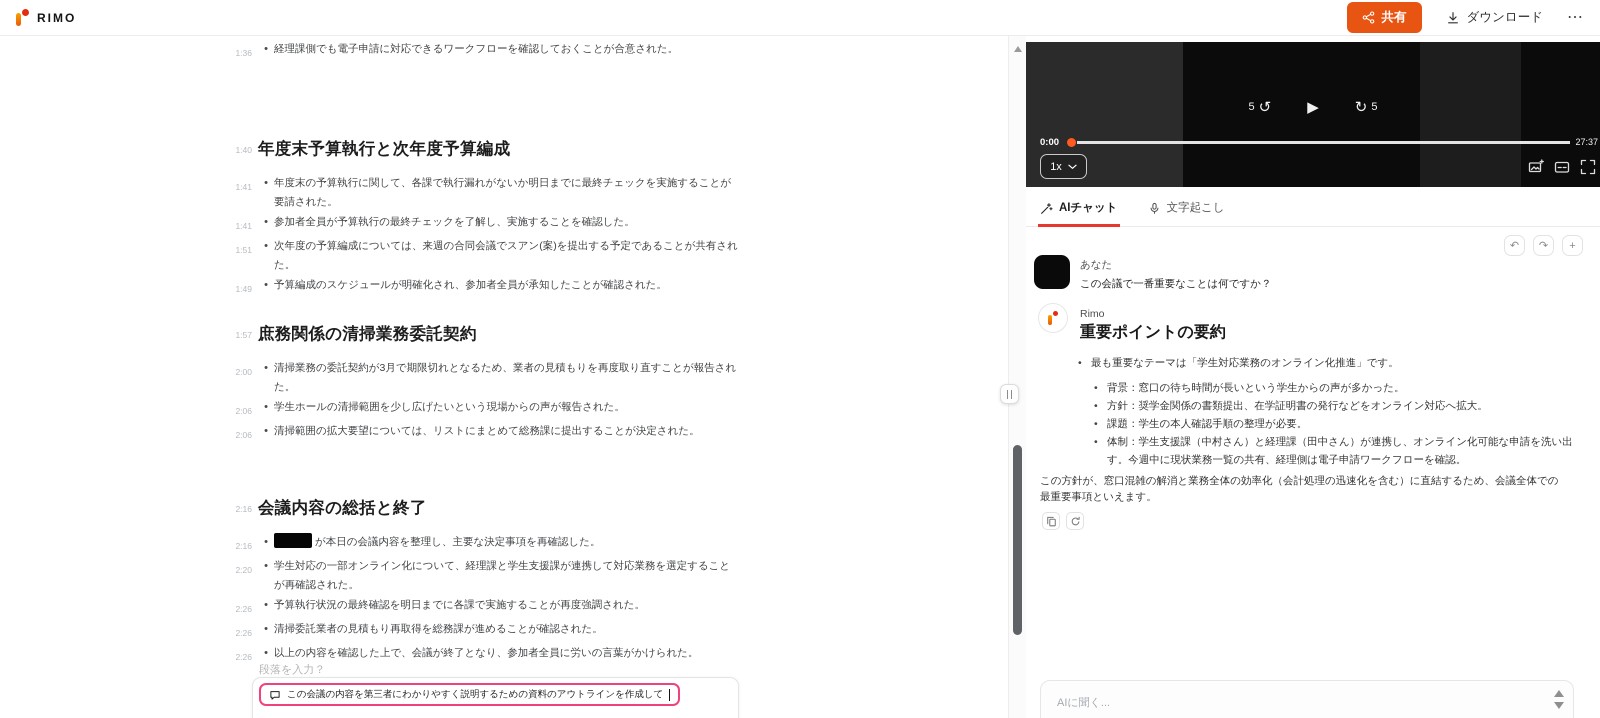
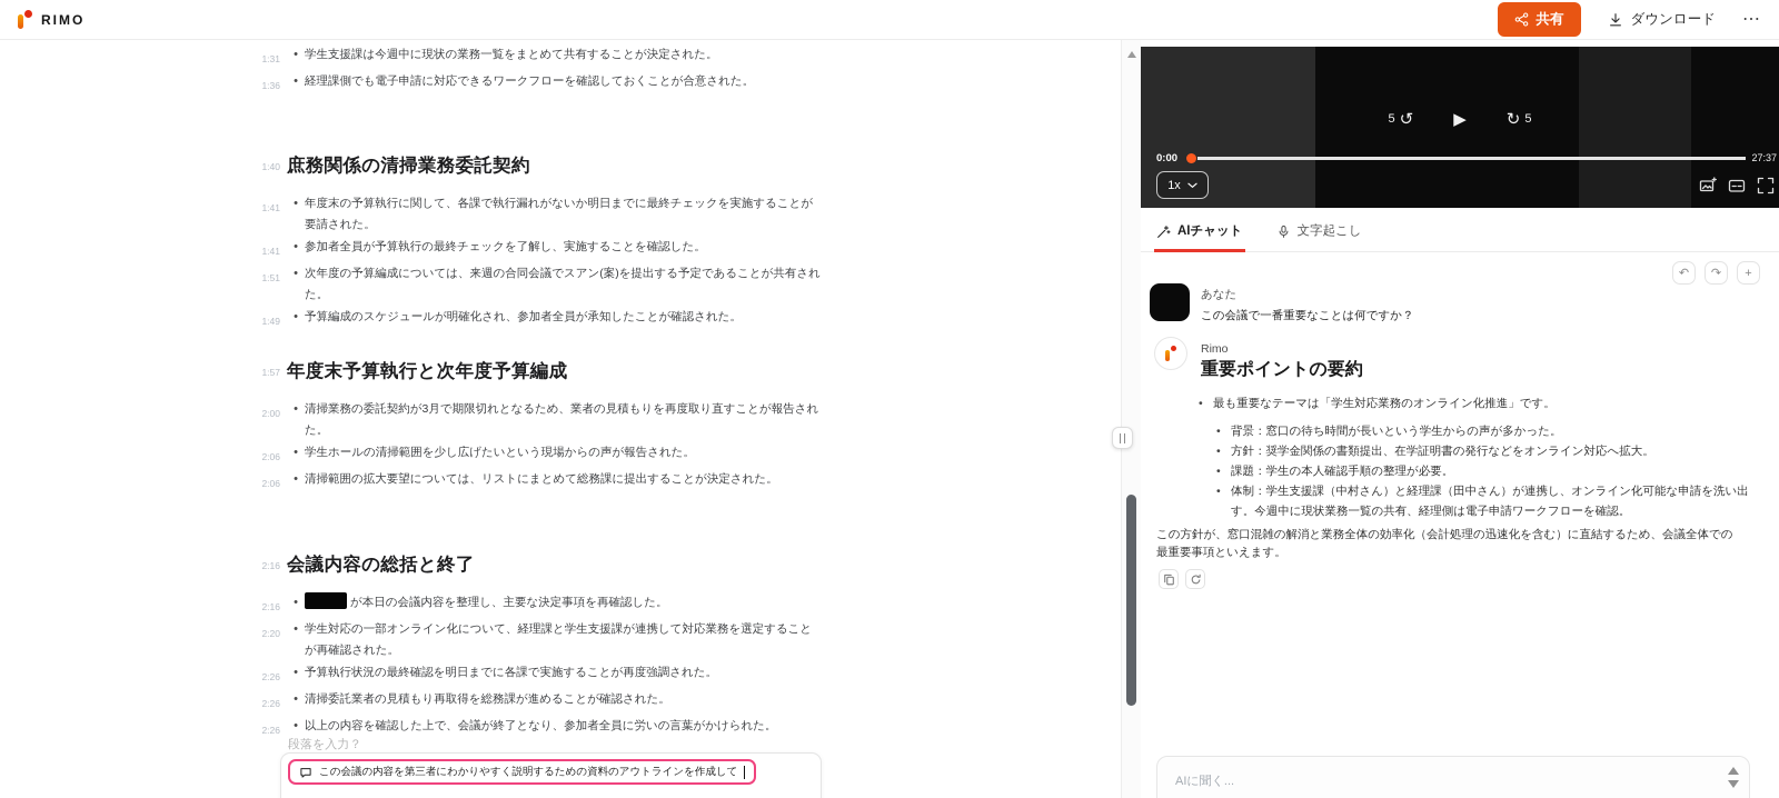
  RIMO
  共有
  ダウンロード
  ⋯
+ 1:31
+ 学生支援課は今週中に現状の業務一覧をまとめて共有することが決定された。
  1:36
  経理課側でも電子申請に対応できるワークフローを確認しておくことが合意された。
  1:40
- 年度末予算執行と次年度予算編成
+ 庶務関係の清掃業務委託契約
  1:41
  年度末の予算執行に関して、各課で執行漏れがないか明日までに最終チェックを実施することが要請された。
  1:41
  参加者全員が予算執行の最終チェックを了解し、実施することを確認した。
  1:51
  次年度の予算編成については、来週の合同会議でスアン(案)を提出する予定であることが共有された。
  1:49
  予算編成のスケジュールが明確化され、参加者全員が承知したことが確認された。
  1:57
- 庶務関係の清掃業務委託契約
+ 年度末予算執行と次年度予算編成
  2:00
  清掃業務の委託契約が3月で期限切れとなるため、業者の見積もりを再度取り直すことが報告された。
  2:06
  学生ホールの清掃範囲を少し広げたいという現場からの声が報告された。
  2:06
  清掃範囲の拡大要望については、リストにまとめて総務課に提出することが決定された。
  2:16
  会議内容の総括と終了
  2:16
  が本日の会議内容を整理し、主要な決定事項を再確認した。
  2:20
  学生対応の一部オンライン化について、経理課と学生支援課が連携して対応業務を選定することが再確認された。
  2:26
  予算執行状況の最終確認を明日までに各課で実施することが再度強調された。
  2:26
  清掃委託業者の見積もり再取得を総務課が進めることが確認された。
  2:26
  以上の内容を確認した上で、会議が終了となり、参加者全員に労いの言葉がかけられた。
  段落を入力？
  この会議の内容を第三者にわかりやすく説明するための資料のアウトラインを作成して
  5
  ↺
  ▶
  ↻
  5
  0:00
  27:37
  1x
  AIチャット
  文字起こし
  ↶
  ↷
  +
  あなた
  この会議で一番重要なことは何ですか？
  Rimo
  重要ポイントの要約
  最も重要なテーマは「学生対応業務のオンライン化推進」です。
  背景：窓口の待ち時間が長いという学生からの声が多かった。
  方針：奨学金関係の書類提出、在学証明書の発行などをオンライン対応へ拡大。
  課題：学生の本人確認手順の整理が必要。
  体制：学生支援課（中村さん）と経理課（田中さん）が連携し、オンライン化可能な申請を洗い出す。今週中に現状業務一覧の共有、経理側は電子申請ワークフローを確認。
  この方針が、窓口混雑の解消と業務全体の効率化（会計処理の迅速化を含む）に直結するため、会議全体での最重要事項といえます。
  AIに聞く...
